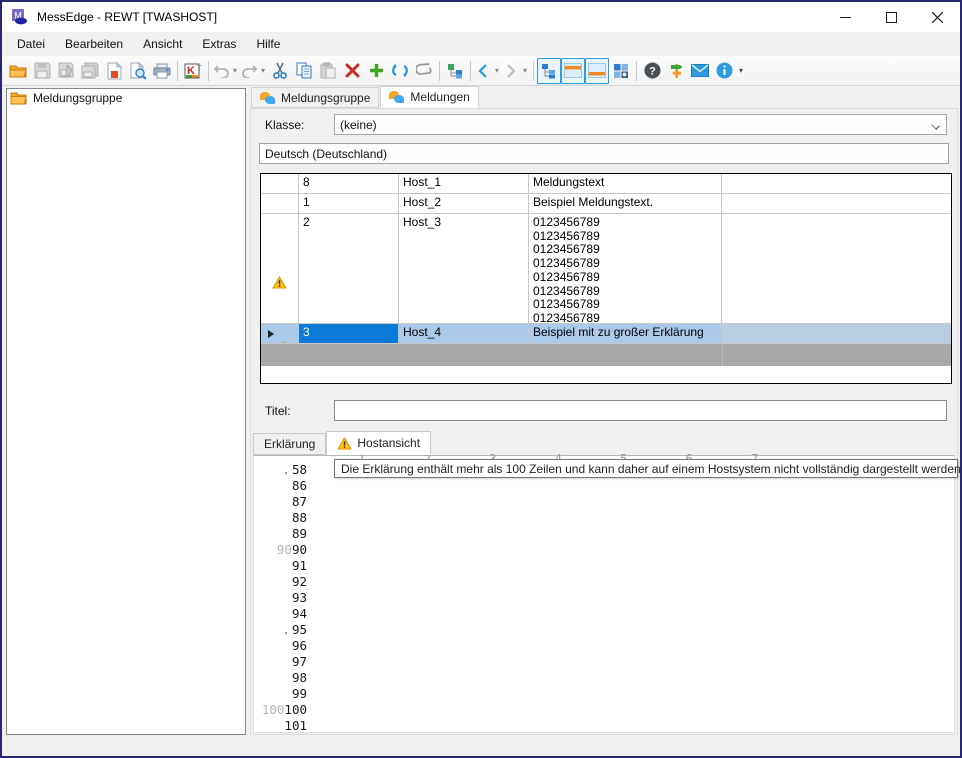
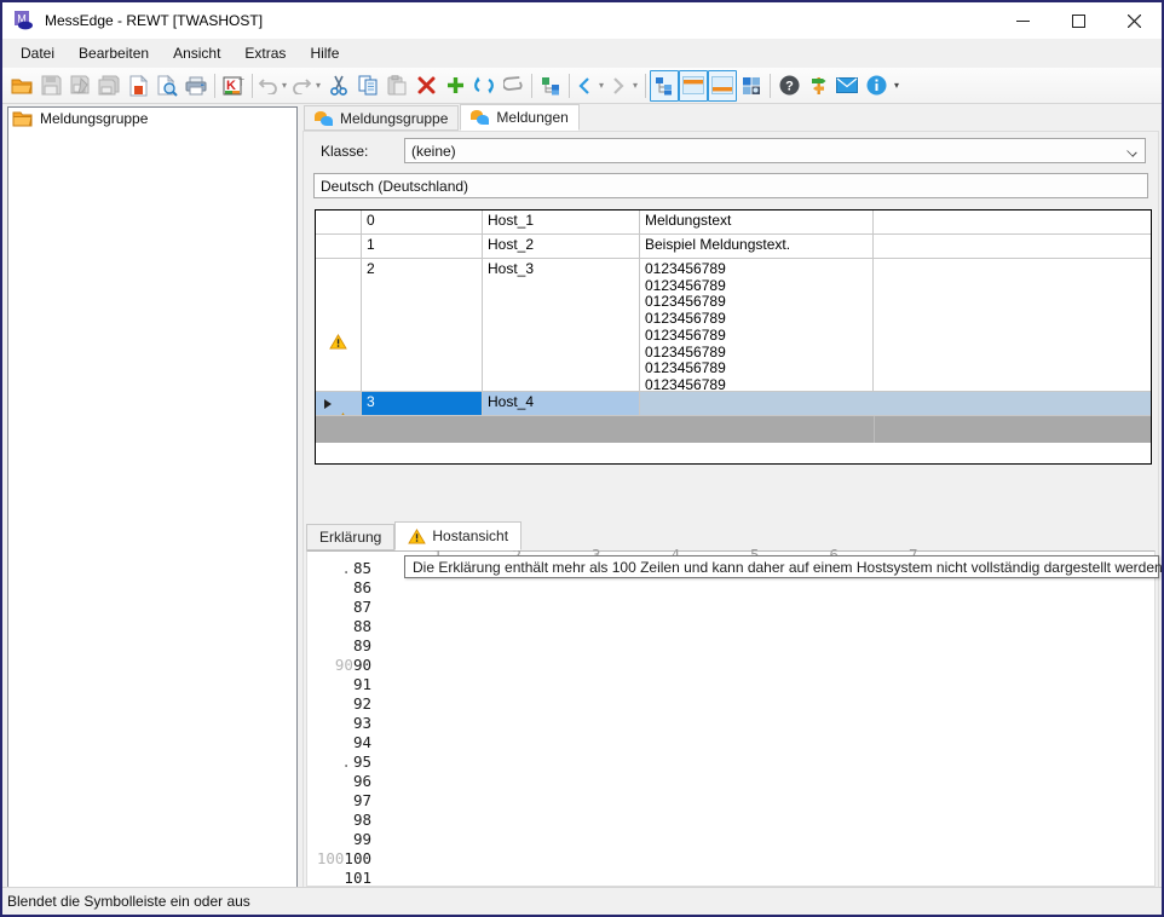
  M
  MessEdge - REWT [TWASHOST]
  Datei
  Bearbeiten
  Ansicht
  Extras
  Hilfe
  K
  T
  ▾
  ▾
  ▾
  ▾
  ?
  ▾
  Meldungsgruppe
  Meldungsgruppe
  Meldungen
  Klasse:
  (keine)
  Deutsch (Deutschland)
- 8
+ 0
  Host_1
  Meldungstext
  1
  Host_2
  Beispiel Meldungstext.
  2
  Host_3
  0123456789
  0123456789
  0123456789
  0123456789
  0123456789
  0123456789
  0123456789
  0123456789
  3
  Host_4
- Beispiel mit zu großer Erklärung
- Titel:
  Erklärung
  Hostansicht
- . 58
+ . 85
  86
  87
  88
  89
  9090
  91
  92
  93
  94
  . 95
  96
  97
  98
  99
  100100
  101
  Die Erklärung enthält mehr als 100 Zeilen und kann daher auf einem Hostsystem nicht vollständig dargestellt werden
+ Blendet die Symbolleiste ein oder aus
